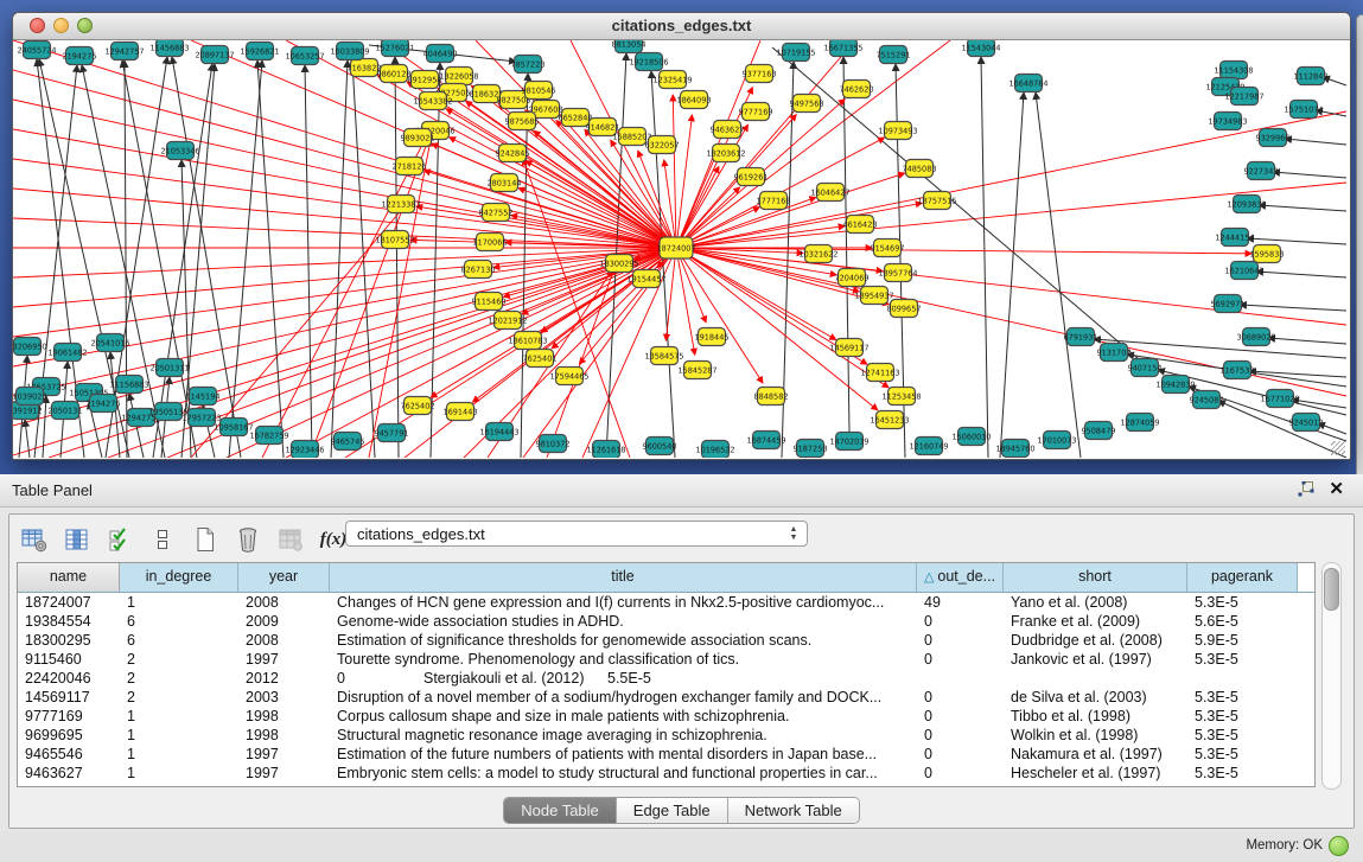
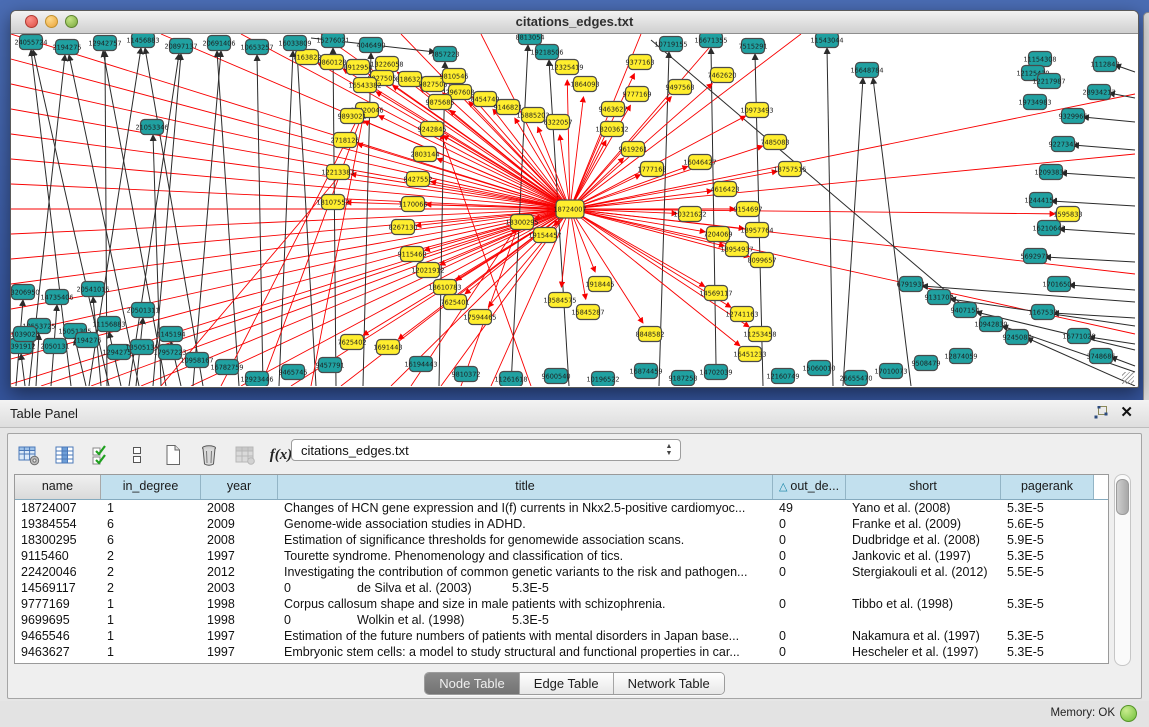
  citations_edges.txt
  7163822
  9860128
  8912954
  13226058
  27505
  16543382
  818632
  9827508
  9810546
  2967608
  9875685
- 6652848
+ 8454749
  9893021
  9146821
  1588520
  9242845
  2718126
  2803144
  12213383
  8427552
  6322057
  1864093
  12325419
  18107552
  1170066
  8267130
  18300295
  9377163
  9497568
  7462620
  10973493
  7485083
  18757515
  16046427
  4616423
  9154697
  18957764
  18954937
  8099657
  7204069
  10321622
  18203612
  9619261
  1777168
  9777169
  9463627
  19154457
  1918445
  13584575
  15845287
  17594465
  7625401
  12021912
  18610783
  9115460
  12741163
  11253458
  8848582
  16451233
  7625402
  1691443
  14569117
  1595833
  24055724
  2194275
  12942757
  11456883
  20897137
- 15926821
+ 20691406
  10653257
  16033809
  15276021
  4046490
  7857223
  8813054
  19218506
  10719155
  16671355
  7515291
  11543044
  11154308
  121254
  12217987
  19734983
  1112843
- 15751074
+ 28934217
  9329966
  9227343
  12093832
  12444154
  16210643
  5692971
- 30689020
+ 17016504
  1167533
  16771020
- 9245012
+ 3748686
  16648784
  21053346
  6791931
  9131707
  9407154
  10942839
  9245087
  3206950
- 19061482
+ 14735406
  20541016
  15051305
  391912
  11156883
  20501311
  1145194
  1039023
  2050131
  2194276
  1294275
  13505135
  17957223
  10958167
  16782759
  12923446
  9465745
  9457791
  16194443
  9810372
  11261618
  9600540
  10196522
  16874459
  9187258
  14702039
  12160749
  15060010
- 18945760
+ 26655470
  17010073
  9508479
  12874059
  18724007
  Table Panel
  ✕
  f(x)
  citations_edges.txt
  name
  in_degree
  year
  title
  △ out_de...
  short
  pagerank
  18724007
  1
  2008
  Changes of HCN gene expression and I(f) currents in Nkx2.5-positive cardiomyoc...
  49
  Yano et al. (2008)
  5.3E-5
  19384554
  6
  2009
  Genome-wide association studies in ADHD.
  0
  Franke et al. (2009)
  5.6E-5
  18300295
  6
  2008
  Estimation of significance thresholds for genomewide association scans.
  0
  Dudbridge et al. (2008)
  5.9E-5
  9115460
  2
  1997
  Tourette syndrome. Phenomenology and classification of tics.
  0
  Jankovic et al. (1997)
  5.3E-5
  22420046
  2
  2012
+ Investigating the contribution of common genetic variants to the risk and pathogen...
  0
  Stergiakouli et al. (2012)
  5.5E-5
  14569117
  2
  2003
- Disruption of a novel member of a sodium/hydrogen exchanger family and DOCK...
  0
  de Silva et al. (2003)
  5.3E-5
  9777169
  1
  1998
  Corpus callosum shape and size in male patients with schizophrenia.
  0
  Tibbo et al. (1998)
  5.3E-5
  9699695
  1
  1998
- Structural magnetic resonance image averaging in schizophrenia.
  0
  Wolkin et al. (1998)
  5.3E-5
  9465546
  1
  1997
  Estimation of the future numbers of patients with mental disorders in Japan base...
  0
  Nakamura et al. (1997)
  5.3E-5
  9463627
  1
  1997
  Embryonic stem cells: a model to study structural and functional properties in car...
  0
  Hescheler et al. (1997)
  5.3E-5
  Node Table
  Edge Table
  Network Table
  Memory: OK
